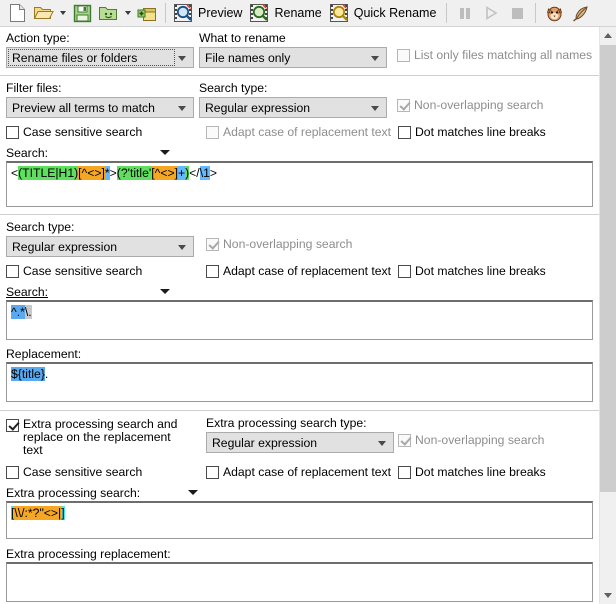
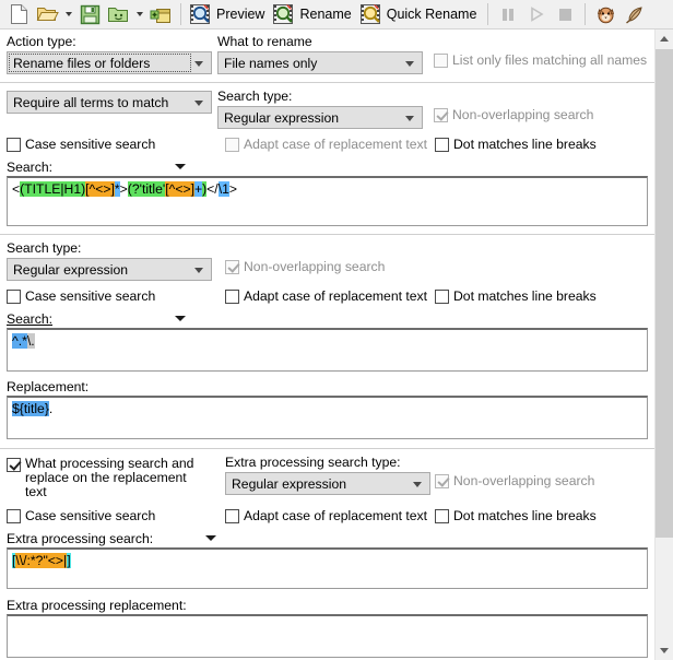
  Preview
  Rename
  Quick Rename
  Action type:
  Rename files or folders
  What to rename
  File names only
  List only files matching all names
- Filter files:
- Preview all terms to match
+ Require all terms to match
  Search type:
  Regular expression
  Non-overlapping search
  Case sensitive search
  Adapt case of replacement text
  Dot matches line breaks
  Search:
  <(TITLE|H1)[^<>]*>(?'title [^<>]+)</\1>
  Search type:
  Regular expression
  Non-overlapping search
  Case sensitive search
  Adapt case of replacement text
  Dot matches line breaks
  Search:
  ^.*\.
  Replacement:
  ${title}.
- Extra processing search and replace on the replacement text
+ What processing search and replace on the replacement text
  Extra processing search type:
  Regular expression
  Non-overlapping search
  Case sensitive search
  Adapt case of replacement text
  Dot matches line breaks
  Extra processing search:
  [\\/:*?"<>|]
  Extra processing replacement:
